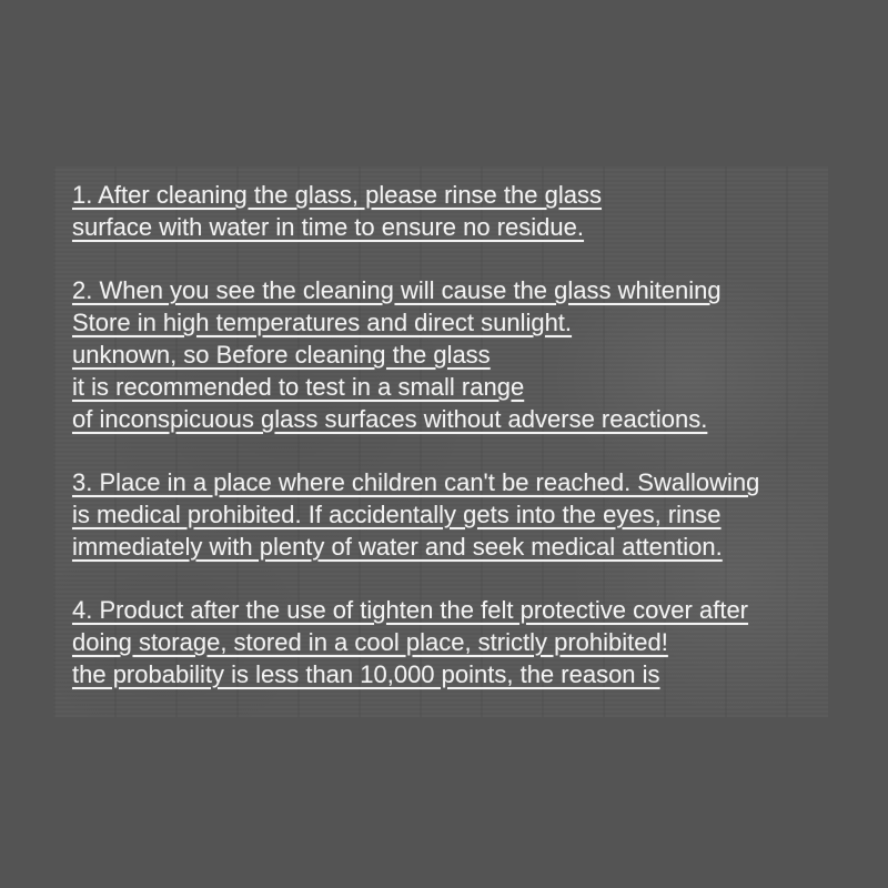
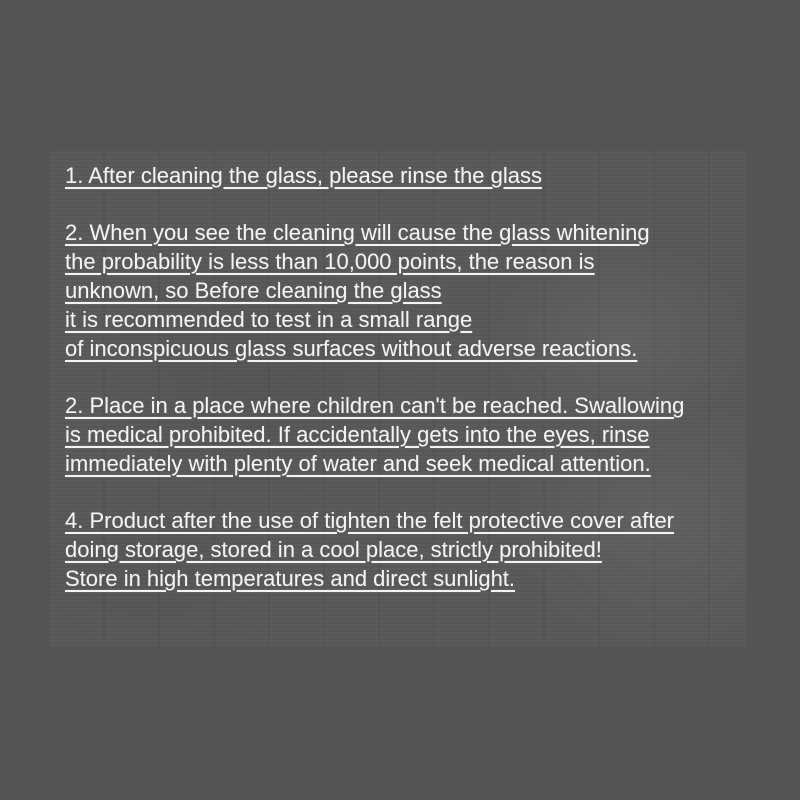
  1. After cleaning the glass, please rinse the glass
- surface with water in time to ensure no residue.
  2. When you see the cleaning will cause the glass whitening
- Store in high temperatures and direct sunlight.
+ the probability is less than 10,000 points, the reason is
  unknown, so Before cleaning the glass
  it is recommended to test in a small range
  of inconspicuous glass surfaces without adverse reactions.
- 3. Place in a place where children can't be reached. Swallowing
+ 2. Place in a place where children can't be reached. Swallowing
  is medical prohibited. If accidentally gets into the eyes, rinse
  immediately with plenty of water and seek medical attention.
  4. Product after the use of tighten the felt protective cover after
  doing storage, stored in a cool place, strictly prohibited!
- the probability is less than 10,000 points, the reason is
+ Store in high temperatures and direct sunlight.
